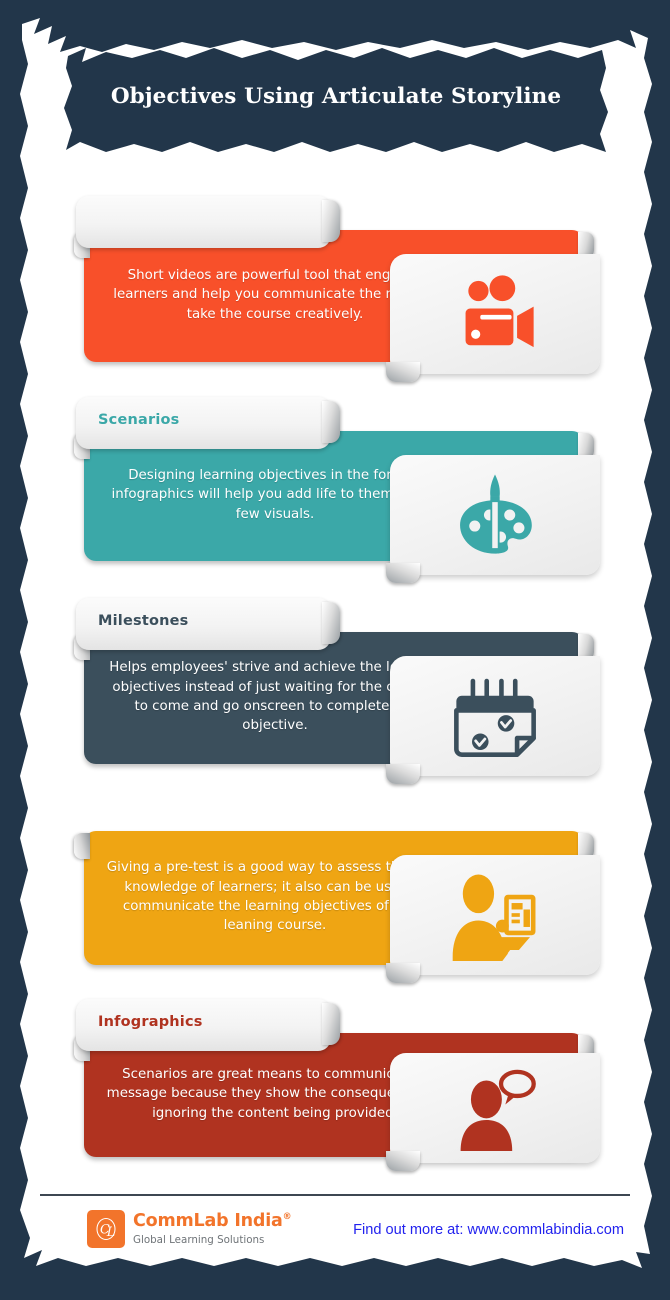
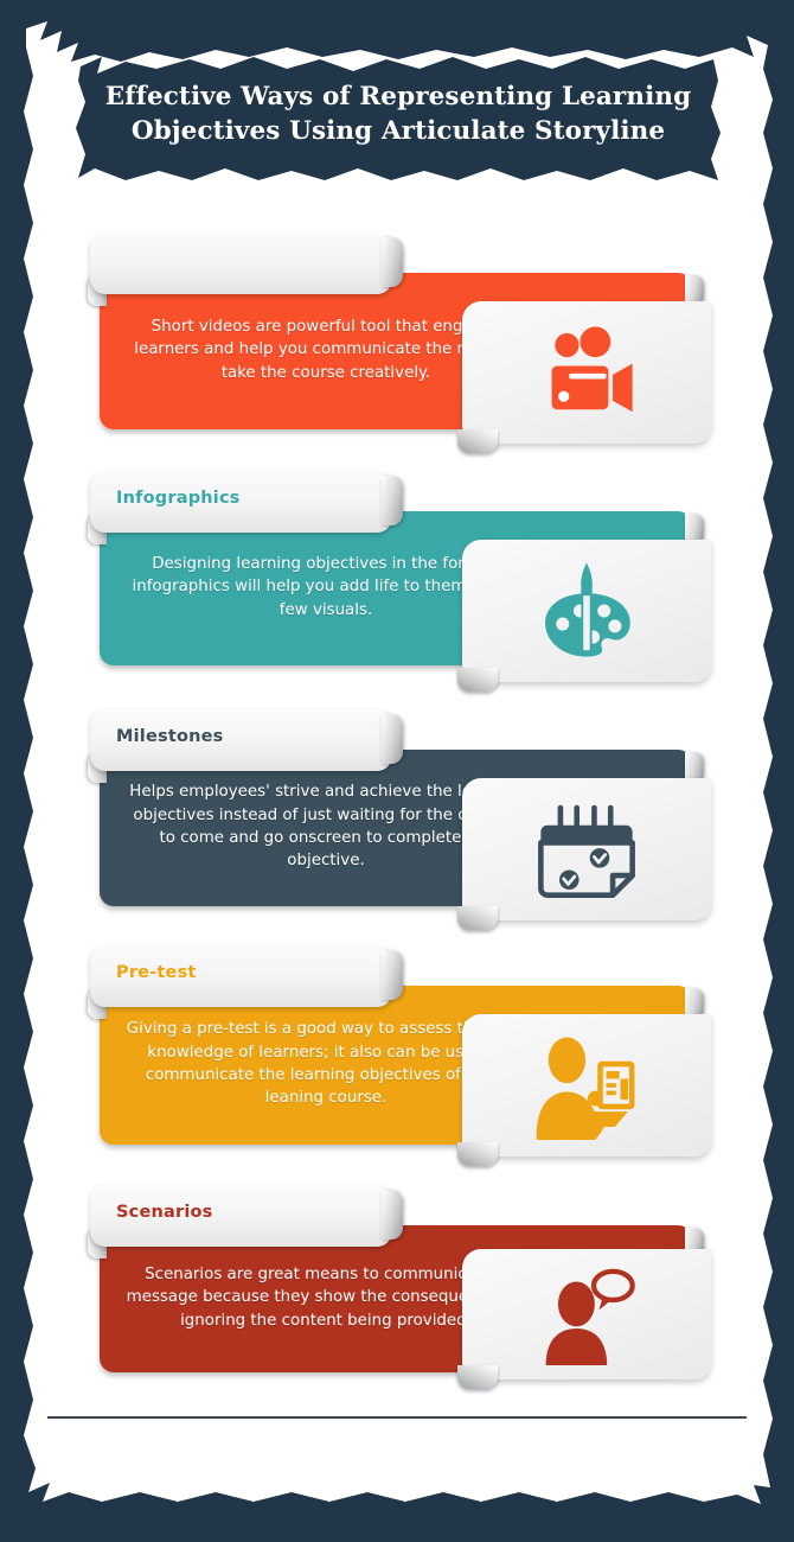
+ Effective Ways of Representing Learning
  Objectives Using Articulate Storyline
  Short videos are powerful tool that eng learners and help you communicate the take the course creatively.
- Scenarios
+ Infographics
  Designing learning objectives in the for infographics will help you add life to them few visuals.
  Milestones
  Helps employees' strive and achieve the l objectives instead of just waiting for the to come and go onscreen to complete objective.
+ Pre-test
  Giving a pre-test is a good way to assess t knowledge of learners; it also can be us communicate the learning objectives ofleaning course.
- Infographics
+ Scenarios
  Scenarios are great means to communi message because they show the consequ ignoring the content being provide
- C
- L
- CommLab India®
- Global Learning Solutions
- Find out more at: www.commlabindia.com
